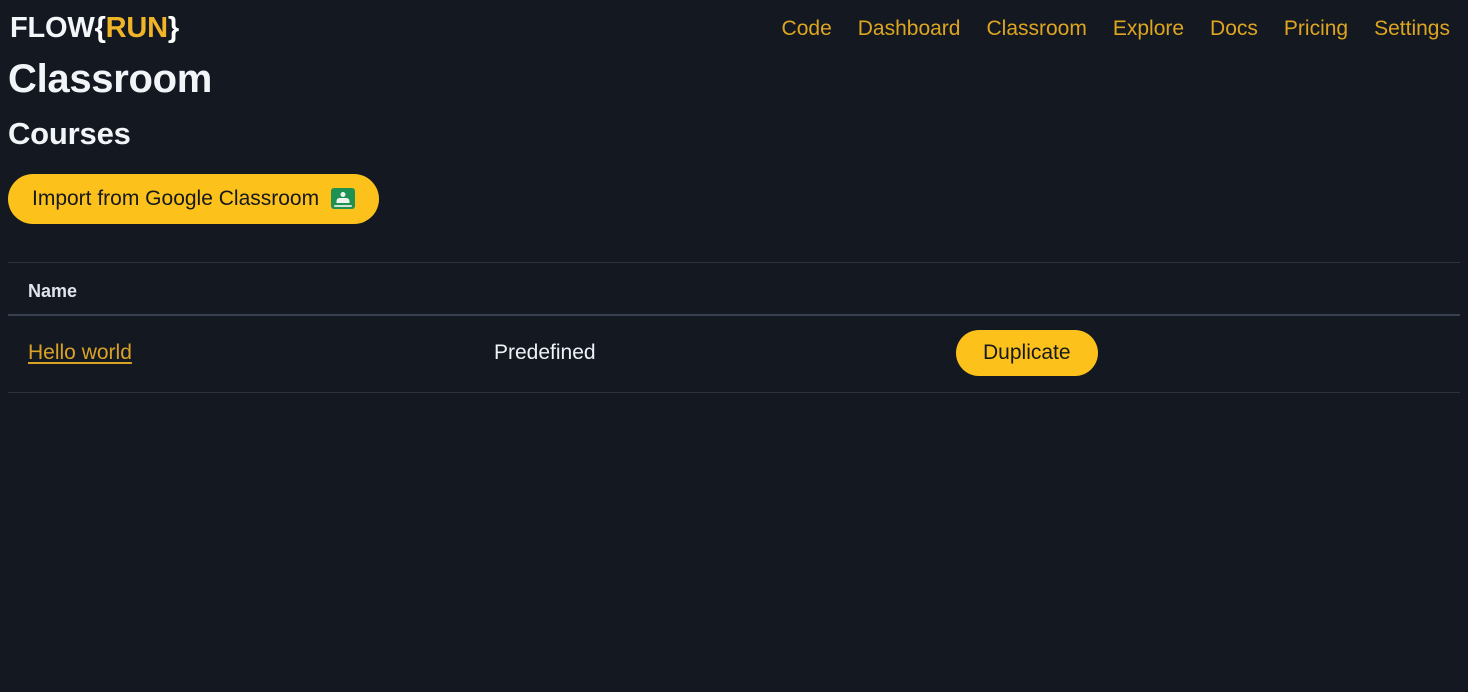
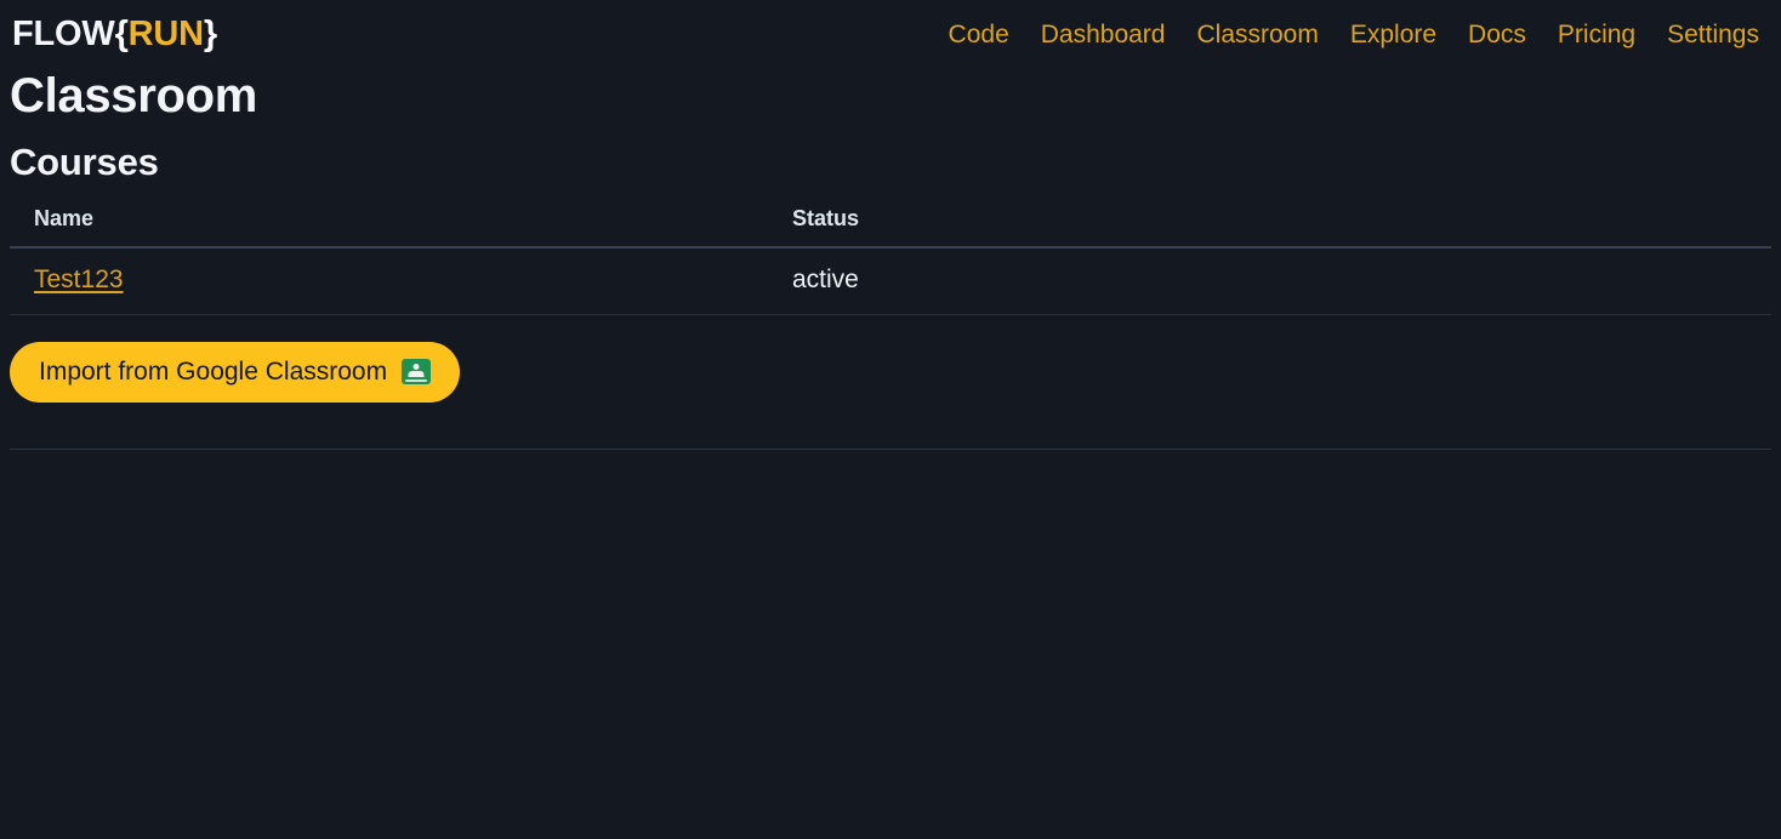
  FLOW{RUN}
  Code
  Dashboard
  Classroom
  Explore
  Docs
  Pricing
  Settings
  Classroom
  Courses
+ Name	Status
+ Test123	active
  Import from Google Classroom
- Name
- Hello world	Predefined	Duplicate
